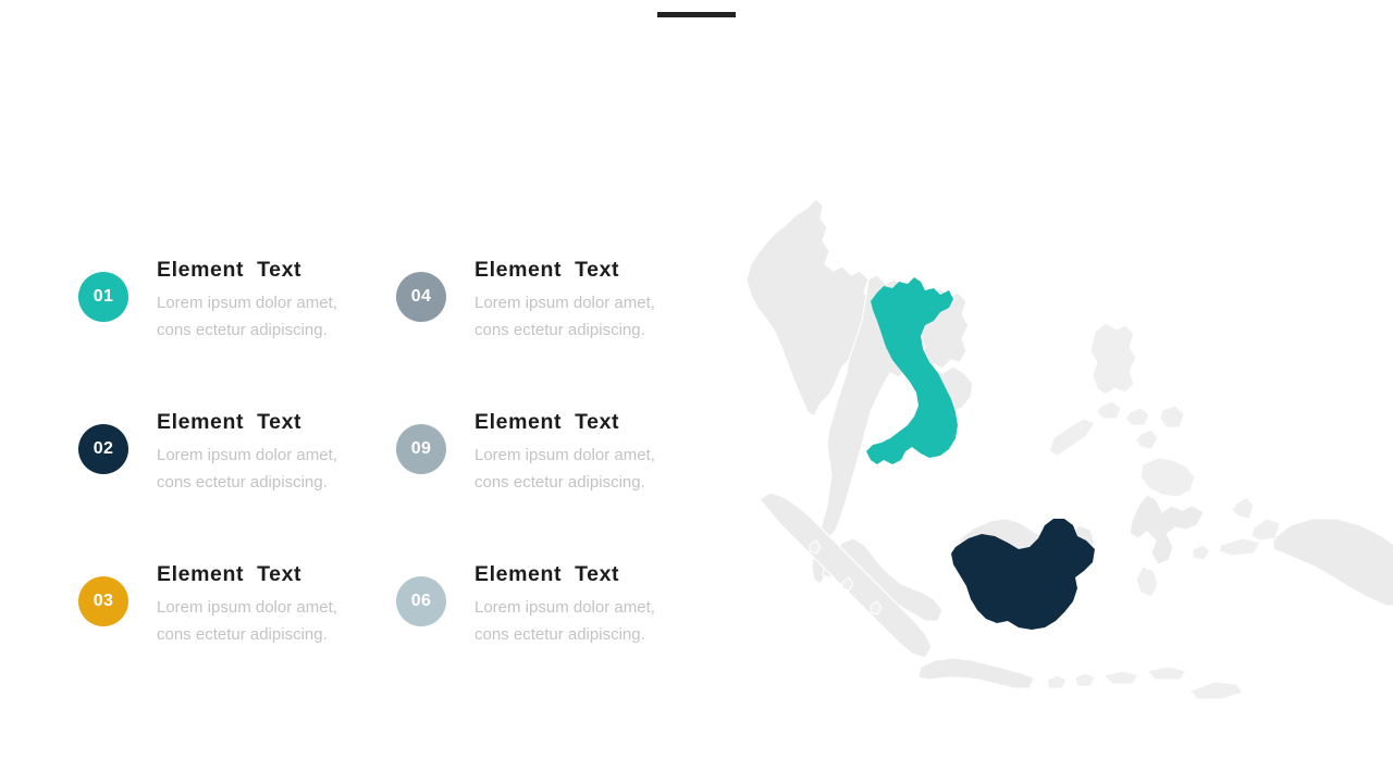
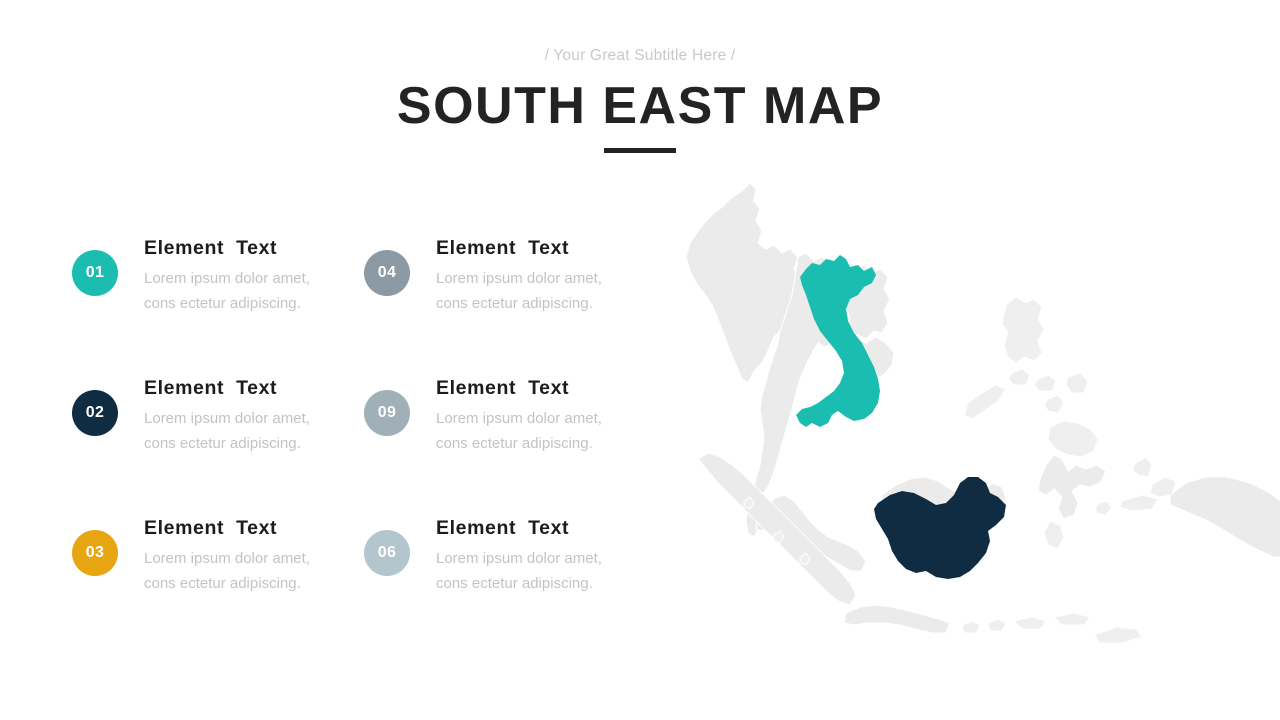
+ / Your Great Subtitle Here /
+ SOUTH EAST MAP
  01
  Element Text
  Lorem ipsum dolor amet,
  cons ectetur adipiscing.
  04
  Element Text
  Lorem ipsum dolor amet,
  cons ectetur adipiscing.
  02
  Element Text
  Lorem ipsum dolor amet,
  cons ectetur adipiscing.
  09
  Element Text
  Lorem ipsum dolor amet,
  cons ectetur adipiscing.
  03
  Element Text
  Lorem ipsum dolor amet,
  cons ectetur adipiscing.
  06
  Element Text
  Lorem ipsum dolor amet,
  cons ectetur adipiscing.
